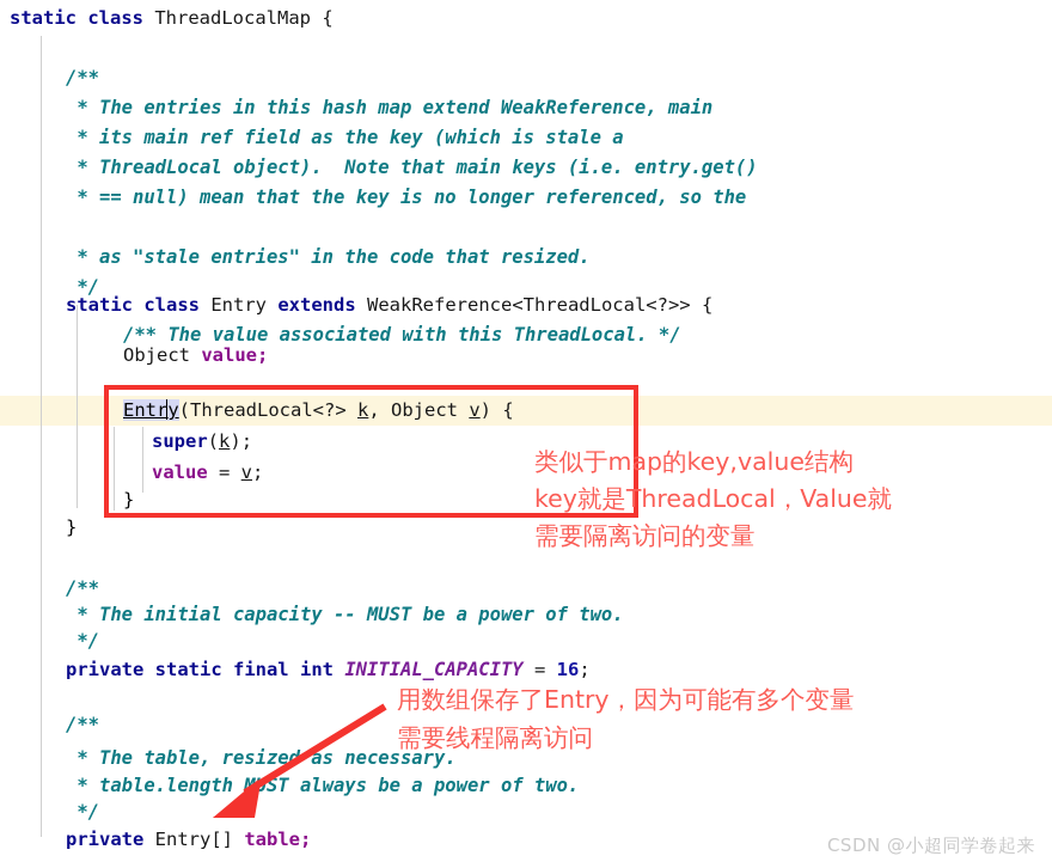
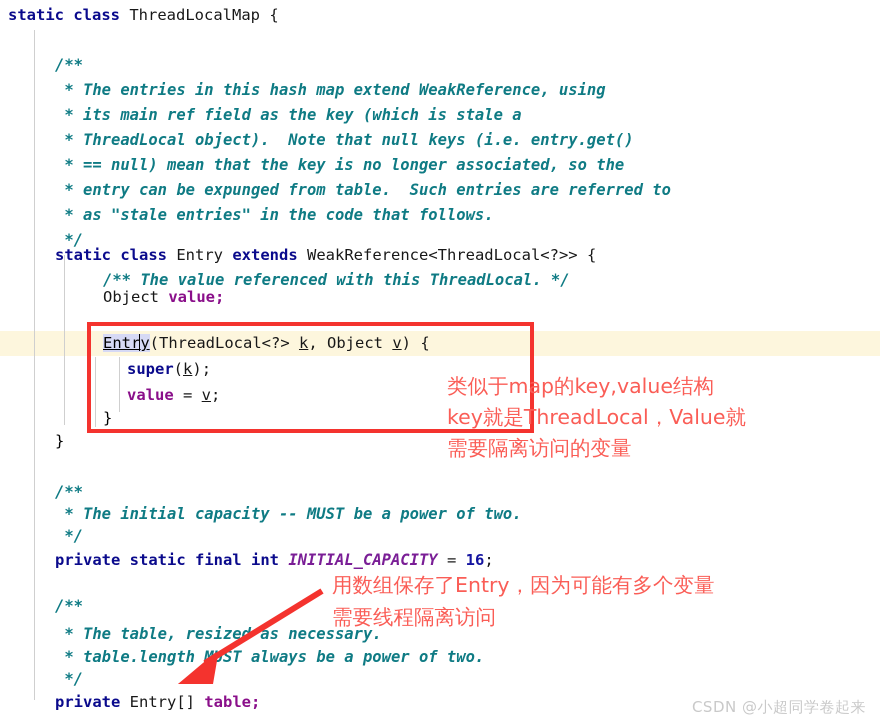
  static class ThreadLocalMap {
  /**
- * The entries in this hash map extend WeakReference, main
+ * The entries in this hash map extend WeakReference, using
  * its main ref field as the key (which is stale a
- * ThreadLocal object). Note that main keys (i.e. entry.get()
+ * ThreadLocal object). Note that null keys (i.e. entry.get()
- * == null) mean that the key is no longer referenced, so the
+ * == null) mean that the key is no longer associated, so the
+ * entry can be expunged from table. Such entries are referred to
- * as "stale entries" in the code that resized.
+ * as "stale entries" in the code that follows.
  */
  static class Entry extends WeakReference<ThreadLocal<?>> {
- /** The value associated with this ThreadLocal. */
+ /** The value referenced with this ThreadLocal. */
  Object value;
  Entry(ThreadLocal<?> k, Object v) {
  super(k);
  value = v;
  }
  }
  /**
  * The initial capacity -- MUST be a power of two.
  */
  private static final int INITIAL_CAPACITY = 16;
  /**
  * The table, resized as necessary.
  * table.length MST always be a power of two.
  */
  private Entry[] table;
  类似于map的key,value结构
  key就是ThreadLocal，Value就
  需要隔离访问的变量
  用数组保存了Entry，因为可能有多个变量
  需要线程隔离访问
  CSDN @小超同学卷起来
